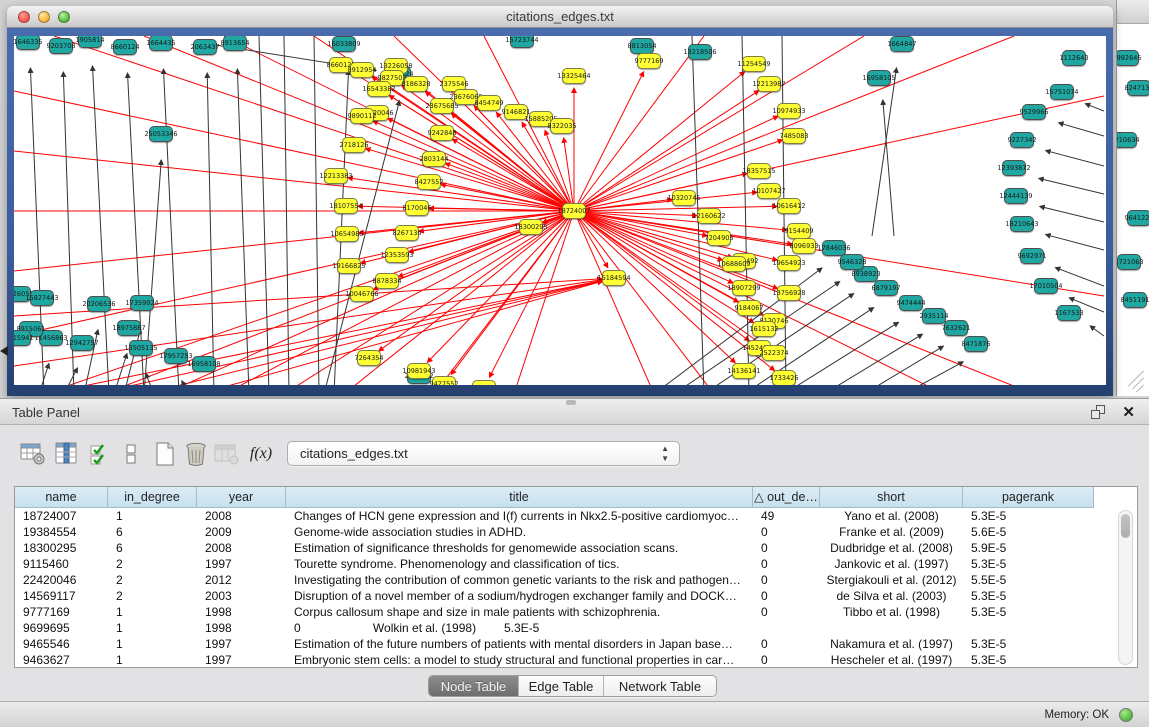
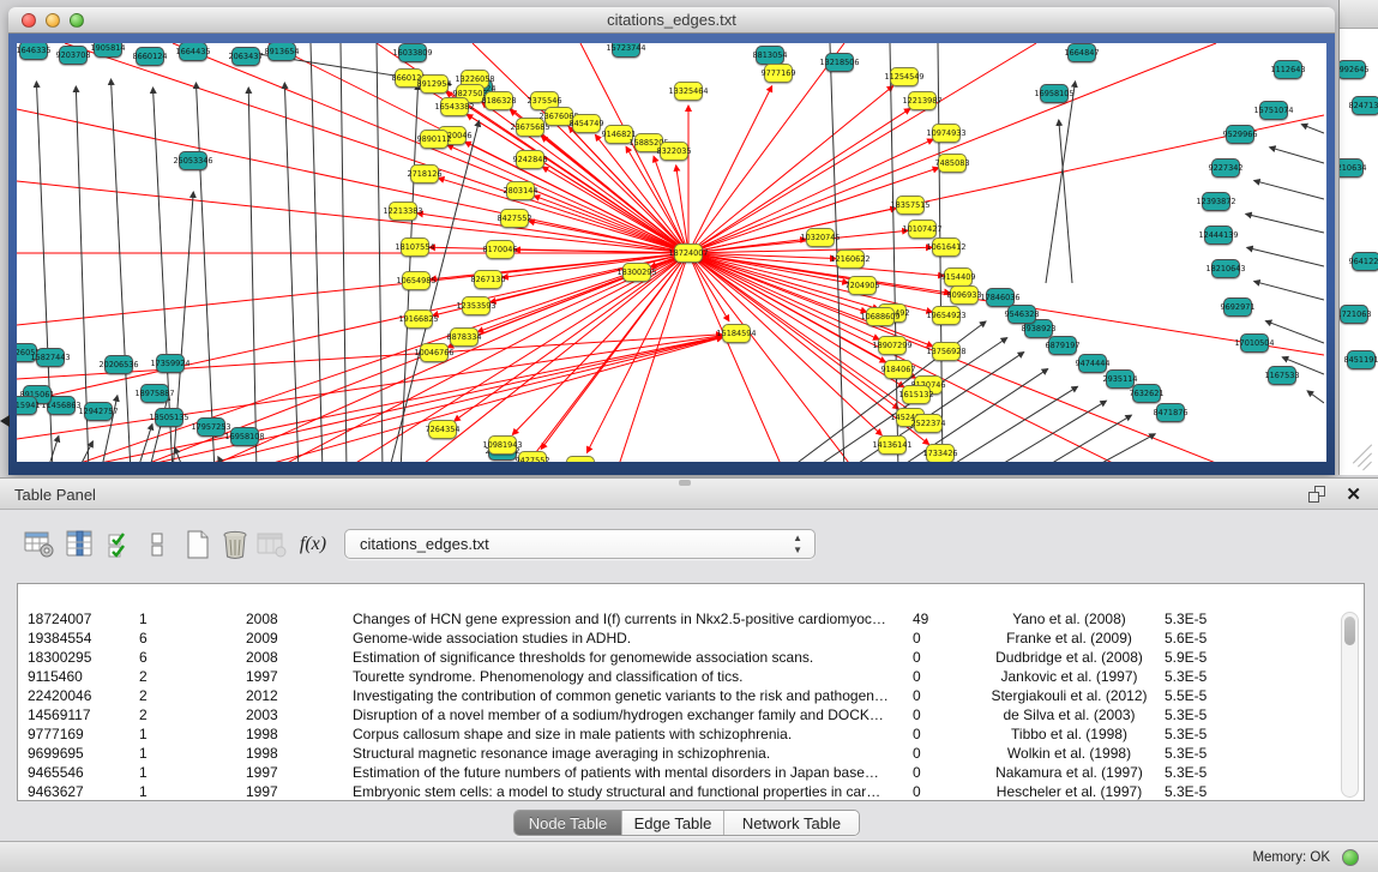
  992645
  824713
  210634
  964122
  1721063
  8451191
  citations_edges.txt
  1646335
  9203708
  1905814
  8660124
  1664435
  2063437
  8913654
  16033809
  15723744
  8813054
  13218506
  1664847
  16958105
  1112643
  15751074
  9529966
  9227342
  12393872
  12444139
  18210643
  9692971
  17010504
  1167533
  8938923
  6879197
  9474444
  2935114
  7632621
  8471876
  17846036
  9546328
  25053346
  15827443
  20206536
  17359924
  18975887
  12942757
  11456863
  13505135
  17957253
  16958108
  8915061
  15941
  86601
  8912954
  13226058
  982750
  16543382
  9890112
  2718126
  12213383
  18107554
  10654985
  19166825
  10046766
  9242848
  2803144
  8427552
  8170046
  8267130
  12353593
  8878334
  8186328
  2375546
  23675685
  2367606
  8454749
  9146821
  158852
  8322035
  13325464
  9777169
  18300295
  11254549
  12213987
  10974933
  7485083
  18357515
  10107427
  10616412
  9154409
  8096933
  7204905
  12160622
  10320745
  15184594
  10688609
  19654923
  18907299
  13756928
  9184067
  1615132
  2522374
  14136141
  1733426
  7264354
  10981943
  9427552
  18724007
  Table Panel
  ✕
  f(x)
  citations_edges.txt
  ▲
  ▼
- name
- in_degree
- year
- title
- △ out_de…
- short
- pagerank
  18724007
  1
  2008
  Changes of HCN gene expression and I(f) currents in Nkx2.5-positive cardiomyoc…
  49
  Yano et al. (2008)
  5.3E-5
  19384554
  6
  2009
  Genome-wide association studies in ADHD.
  0
  Franke et al. (2009)
  5.6E-5
  18300295
  6
  2008
  Estimation of significance thresholds for genomewide association scans.
  0
  Dudbridge et al. (2008)
  5.9E-5
  9115460
  2
  1997
  Tourette syndrome. Phenomenology and classification of tics.
  0
  Jankovic et al. (1997)
  5.3E-5
  22420046
  2
  2012
  Investigating the contribution of common genetic variants to the risk and pathogen…
  0
  Stergiakouli et al. (2012)
  5.5E-5
  14569117
  2
  2003
  Disruption of a novel member of a sodium/hydrogen exchanger family and DOCK…
  0
  de Silva et al. (2003)
  5.3E-5
  9777169
  1
  1998
  Corpus callosum shape and size in male patients with schizophrenia.
  0
  Tibbo et al. (1998)
  5.3E-5
  9699695
  1
  1998
+ Structural magnetic resonance image averaging in schizophrenia.
  0
  Wolkin et al. (1998)
  5.3E-5
  9465546
  1
  1997
  Estimation of the future numbers of patients with mental disorders in Japan base…
  0
  Nakamura et al. (1997)
  5.3E-5
  9463627
  1
  1997
  Embryonic stem cells: a model to study structural and functional properties in car…
  0
  Hescheler et al. (1997)
  5.3E-5
  Node Table
  Edge Table
  Network Table
  Memory: OK
